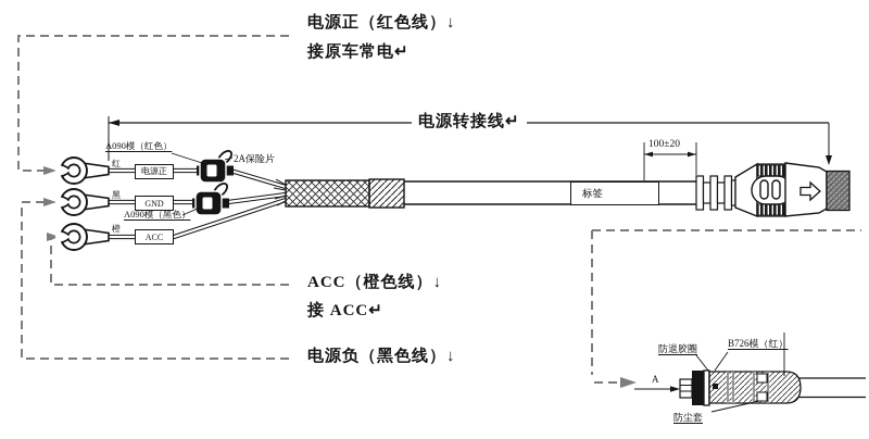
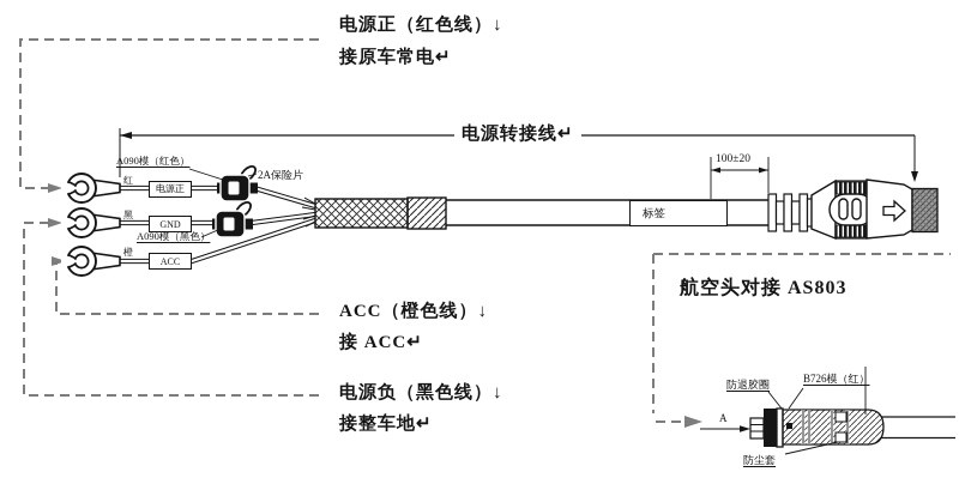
  电源正（红色线）↓
  接原车常电↵
  电源转接线↵
  A090模（红色）
  红
  2A保险片
  黑
  A090模（黑色）
  橙
  电源正
  GND
  ACC
  标签
  100±20
  ACC（橙色线）↓
  接 ACC↵
  电源负（黑色线）↓
+ 接整车地↵
+ 航空头对接 AS803
  防退胶圈
  B726模（红）
  防尘套
  A
